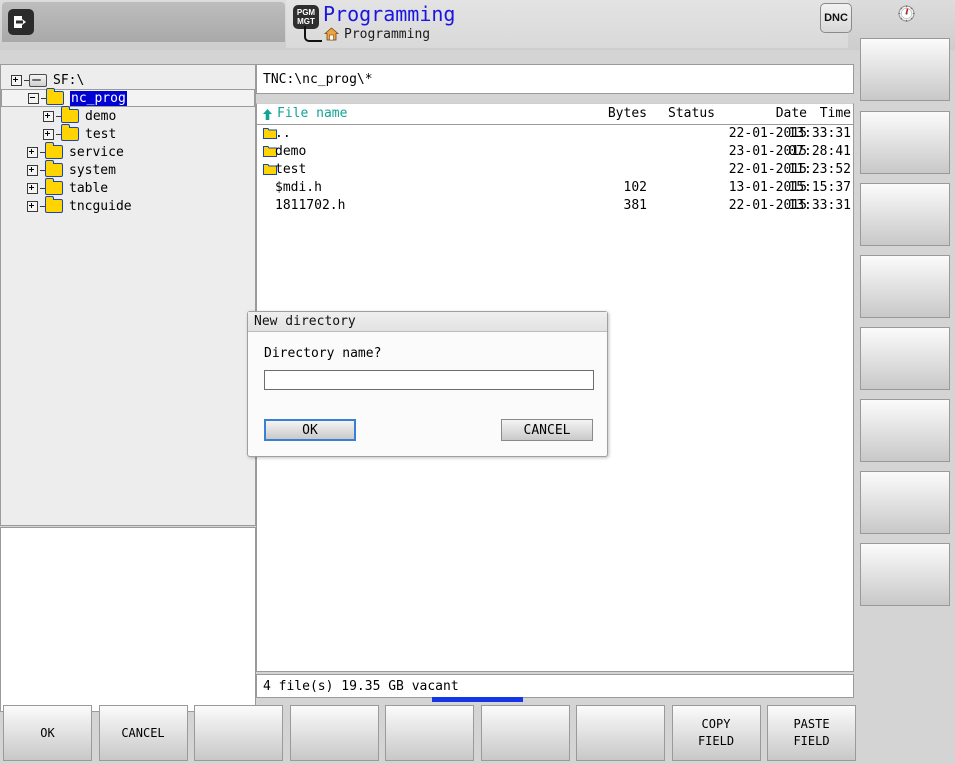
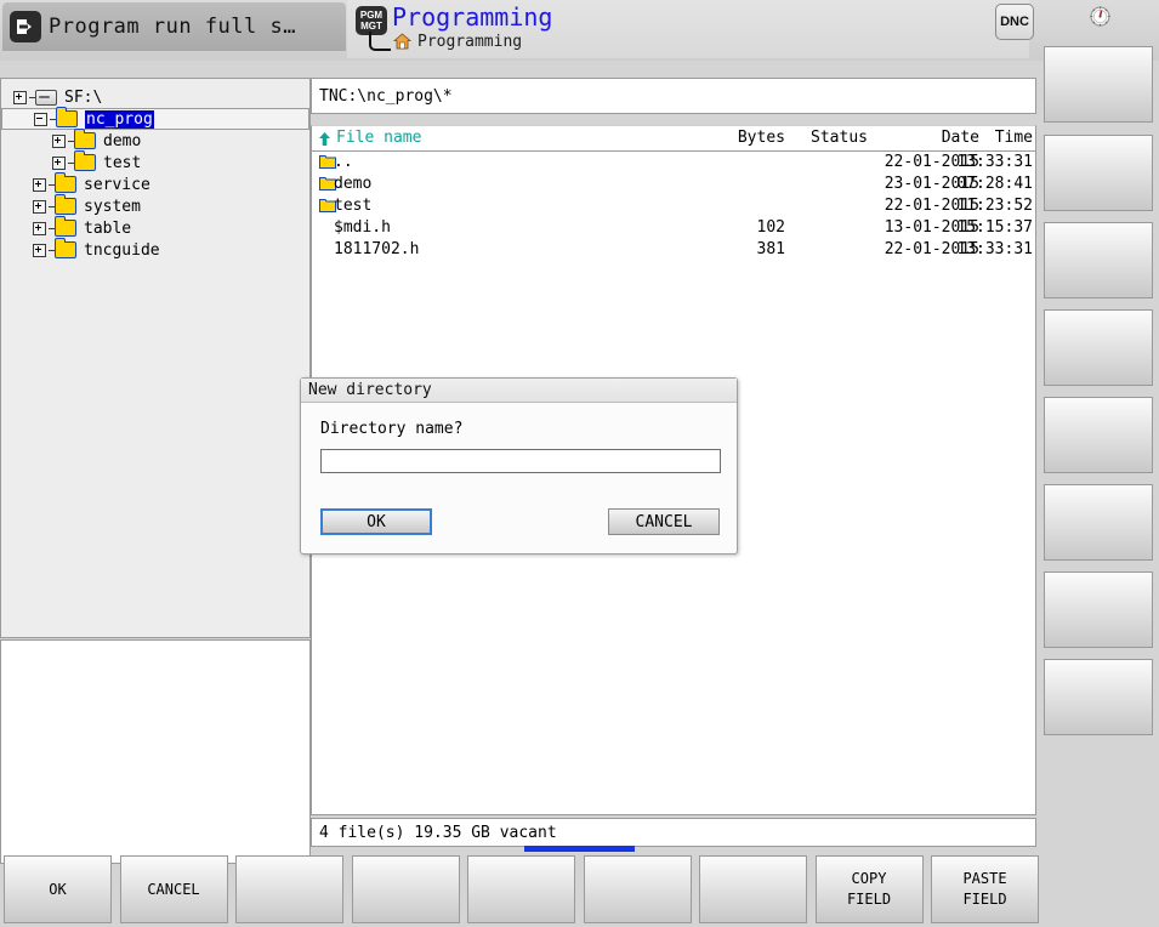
+ Program run full s…
  PGM
  MGT
  Programming
  Programming
  DNC
  SF:\
  nc_prog
  demo
  test
  service
  system
  table
  tncguide
  TNC:\nc_prog\*
  File name
  Bytes
  Status
  Date
  Time
  ..
  22-01-2015
  13:33:31
  demo
  23-01-2015
  07:28:41
  test
  22-01-2015
  11:23:52
  $mdi.h
  102
  13-01-2015
  15:15:37
  1811702.h
  381
  22-01-2015
  13:33:31
  4 file(s) 19.35 GB vacant
  New directory
  Directory name?
  OK
  CANCEL
  OK
  CANCEL
  COPY
  FIELD
  PASTE
  FIELD
